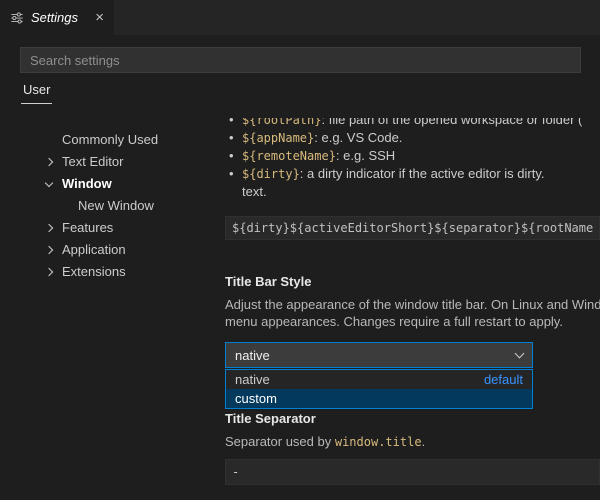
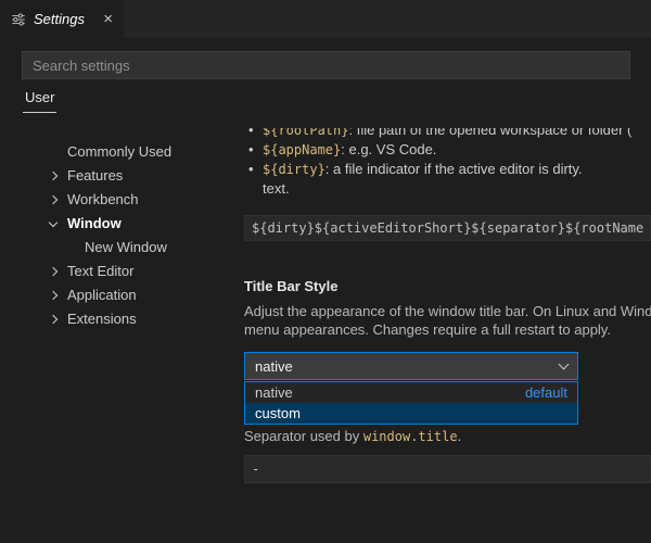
  Settings
  ×
  Search settings
  User
  Commonly Used
- Text Editor
+ Features
+ Workbench
  Window
  New Window
- Features
+ Text Editor
  Application
  Extensions
  ${rootPath}: file path of the opened workspace or folder (
  ${appName}: e.g. VS Code.
- ${remoteName}: e.g. SSH
- ${dirty}: a dirty indicator if the active editor is dirty.
+ ${dirty}: a file indicator if the active editor is dirty.
  text.
  ${dirty}${activeEditorShort}${separator}${rootName
  Title Bar Style
  Adjust the appearance of the window title bar. On Linux and Wind
  menu appearances. Changes require a full restart to apply.
  native
  native
  default
  custom
- Title Separator
  Separator used by window.title.
  -
